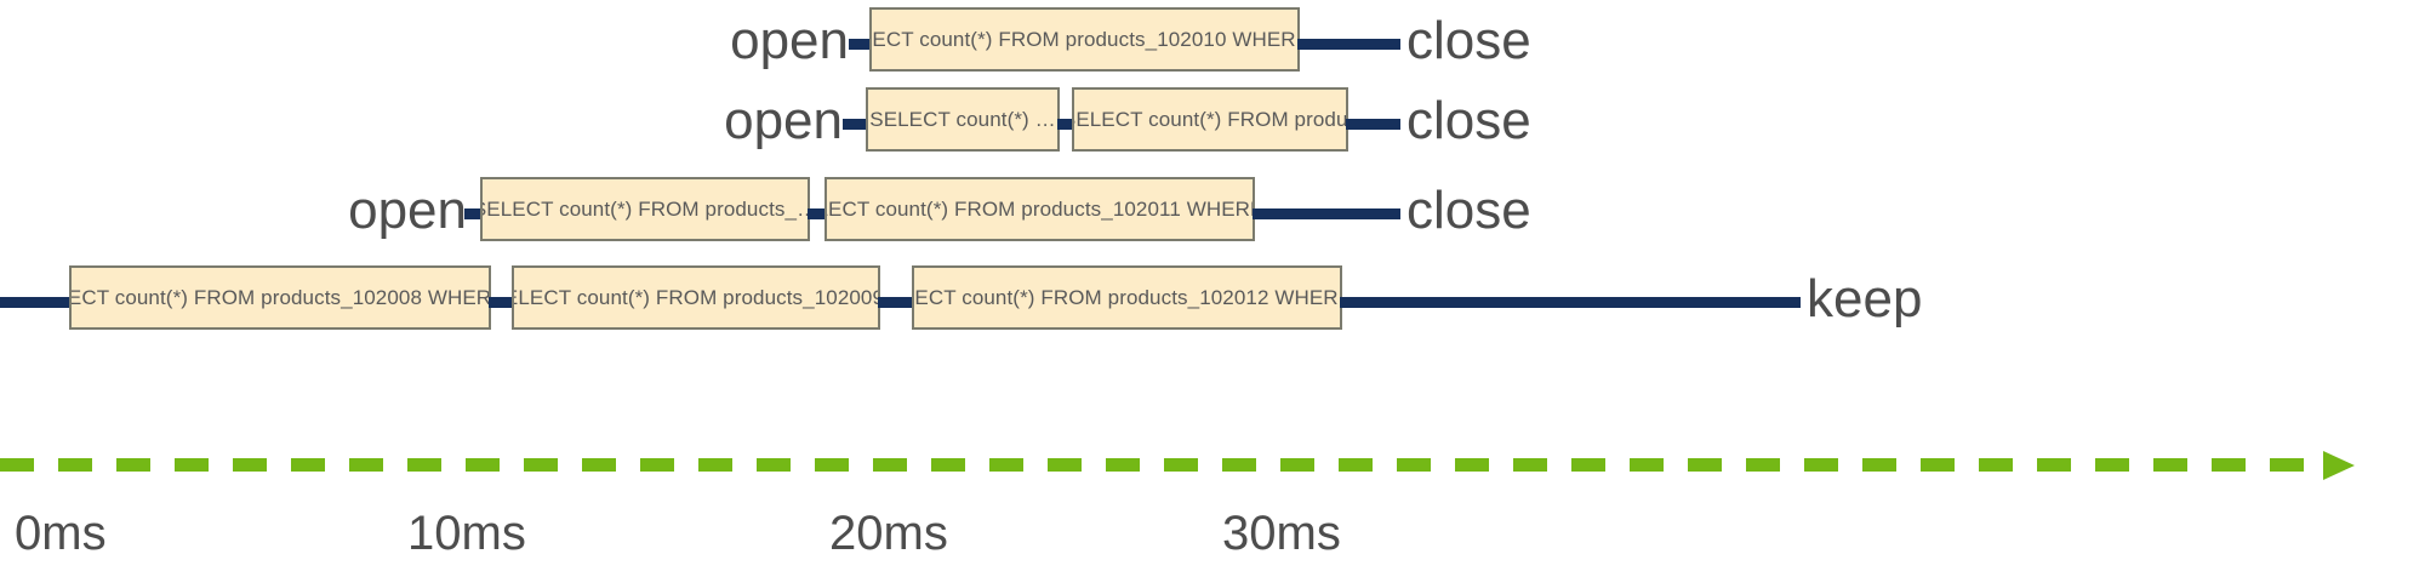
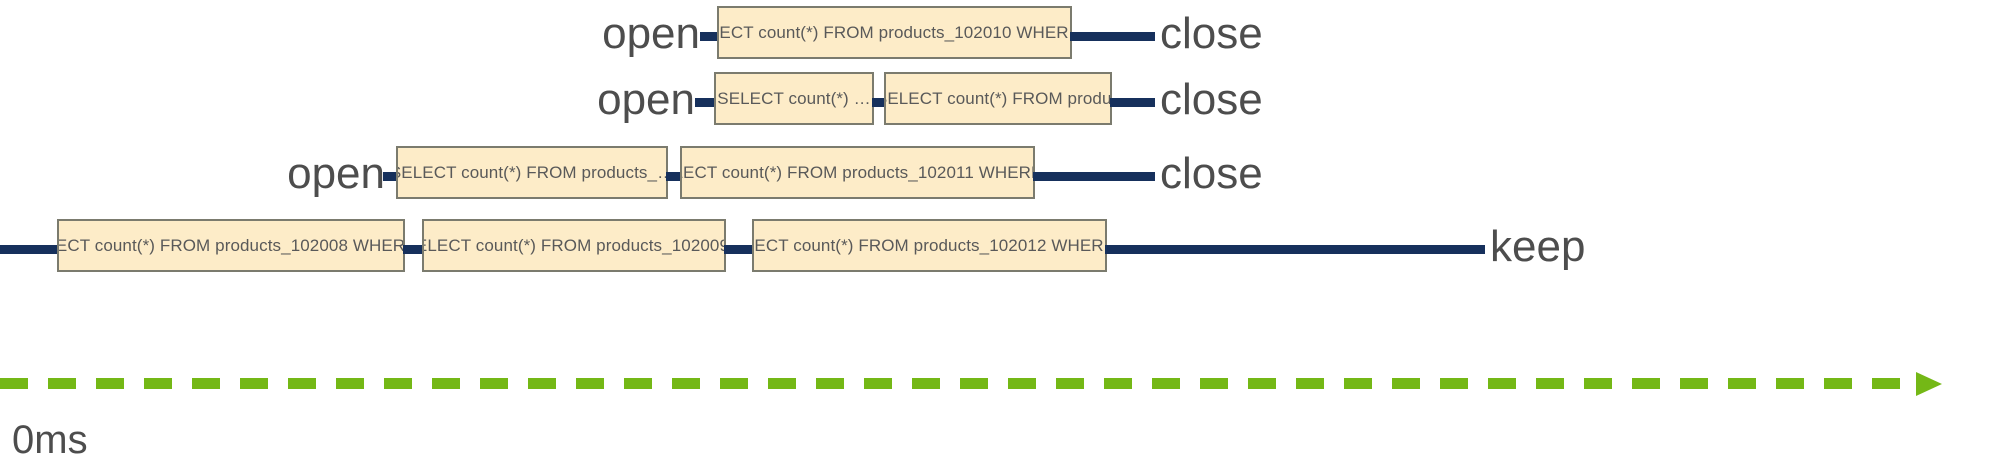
  open
  ECT count(*) FROM products_102010 WHER
  close
  open
  SELECT count(*) …
  ELECT count(*) FROM produ
  close
  open
  ELECT count(*) FROM products_
  ECT count(*) FROM products_102011 WHER
  close
  ECT count(*) FROM products_102008 WHER
  LECT count(*) FROM products_10200
  ECT count(*) FROM products_102012 WHER
  keep
  0ms
- 10ms
- 20ms
- 30ms
